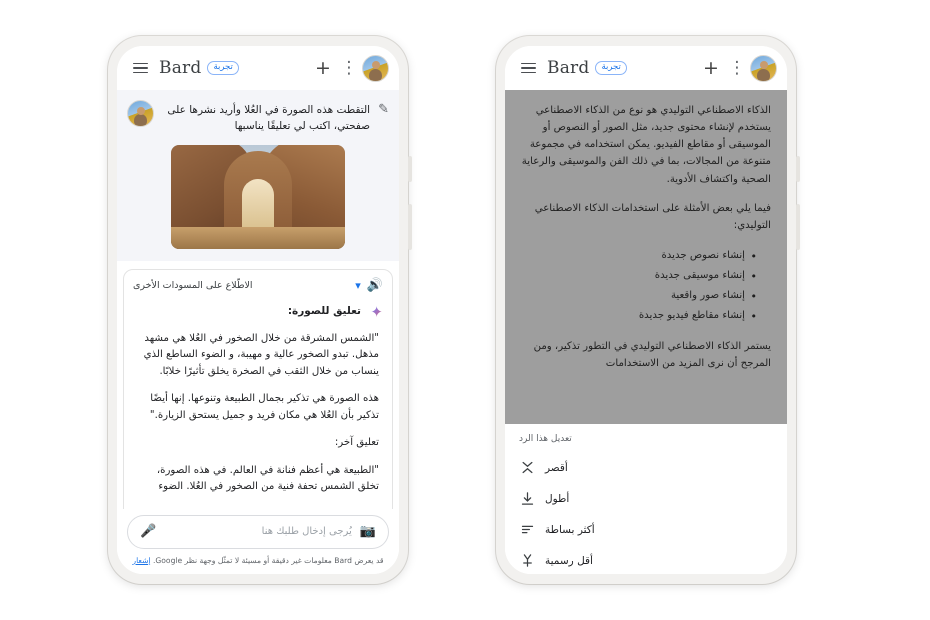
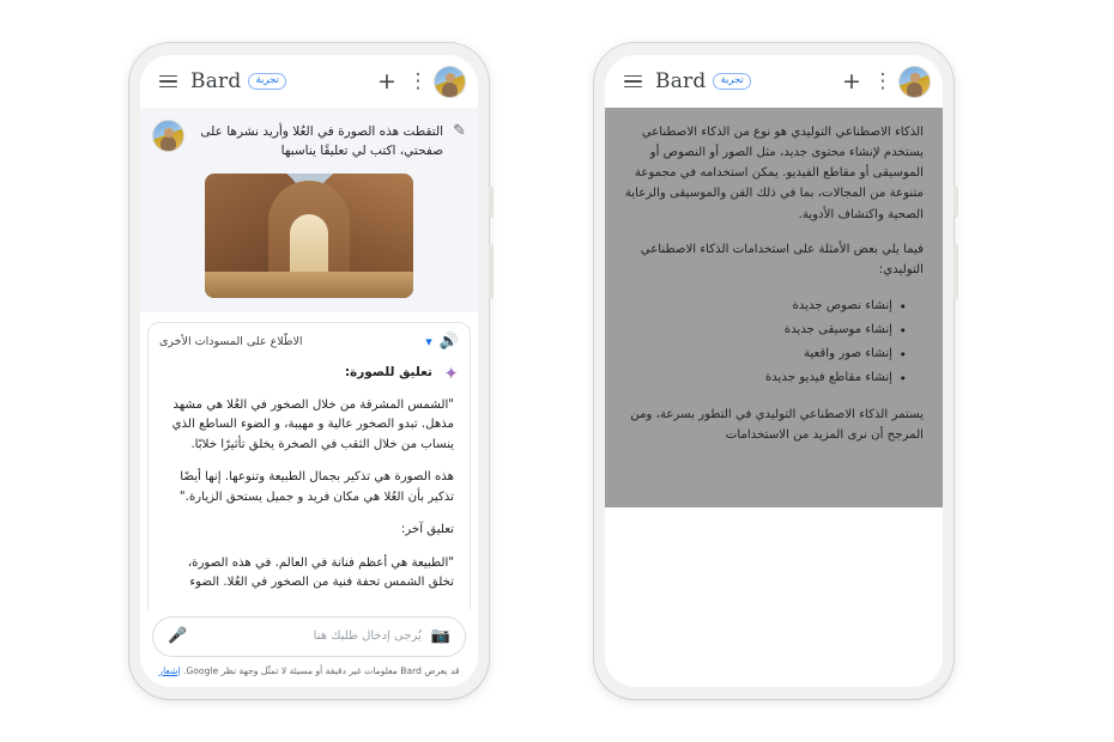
  ⋮
  +
  تجربة
  Bard
  ✎
  التقطت هذه الصورة في العُلا وأريد نشرها على صفحتي، اكتب لي تعليقًا يناسبها
  🔊
  ▾
  الاطّلاع على المسودات الأخرى
  تعليق للصورة:
  "الشمس المشرقة من خلال الصخور في العُلا هي مشهد مذهل. تبدو الصخور عالية و مهيبة، و الضوء الساطع الذي ينساب من خلال الثقب في الصخرة يخلق تأثيرًا خلابًا.
  هذه الصورة هي تذكير بجمال الطبيعة وتنوعها. إنها أيضًا تذكير بأن العُلا هي مكان فريد و جميل يستحق الزيارة."
  تعليق آخر:
  "الطبيعة هي أعظم فنانة في العالم. في هذه الصورة، تخلق الشمس تحفة فنية من الصخور في العُلا. الضوء
  📷
  يُرجى إدخال طلبك هنا
  🎤
  قد يعرض Bard معلومات غير دقيقة أو مسيئة لا تمثّل وجهة نظر Google. إشعار
  ⋮
  +
  تجربة
  Bard
  الذكاء الاصطناعي التوليدي هو نوع من الذكاء الاصطناعي يستخدم لإنشاء محتوى جديد، مثل الصور أو النصوص أو الموسيقى أو مقاطع الفيديو. يمكن استخدامه في مجموعة متنوعة من المجالات، بما في ذلك الفن والموسيقى والرعاية الصحية واكتشاف الأدوية.
  فيما يلي بعض الأمثلة على استخدامات الذكاء الاصطناعي التوليدي:
  إنشاء نصوص جديدة
  إنشاء موسيقى جديدة
  إنشاء صور واقعية
  إنشاء مقاطع فيديو جديدة
- يستمر الذكاء الاصطناعي التوليدي في التطور تذكير، ومن المرجح أن نرى المزيد من الاستخدامات
+ يستمر الذكاء الاصطناعي التوليدي في التطور بسرعة، ومن المرجح أن نرى المزيد من الاستخدامات
- تعديل هذا الرد
- أقصر
- أطول
- أكثر بساطة
- أقل رسمية
